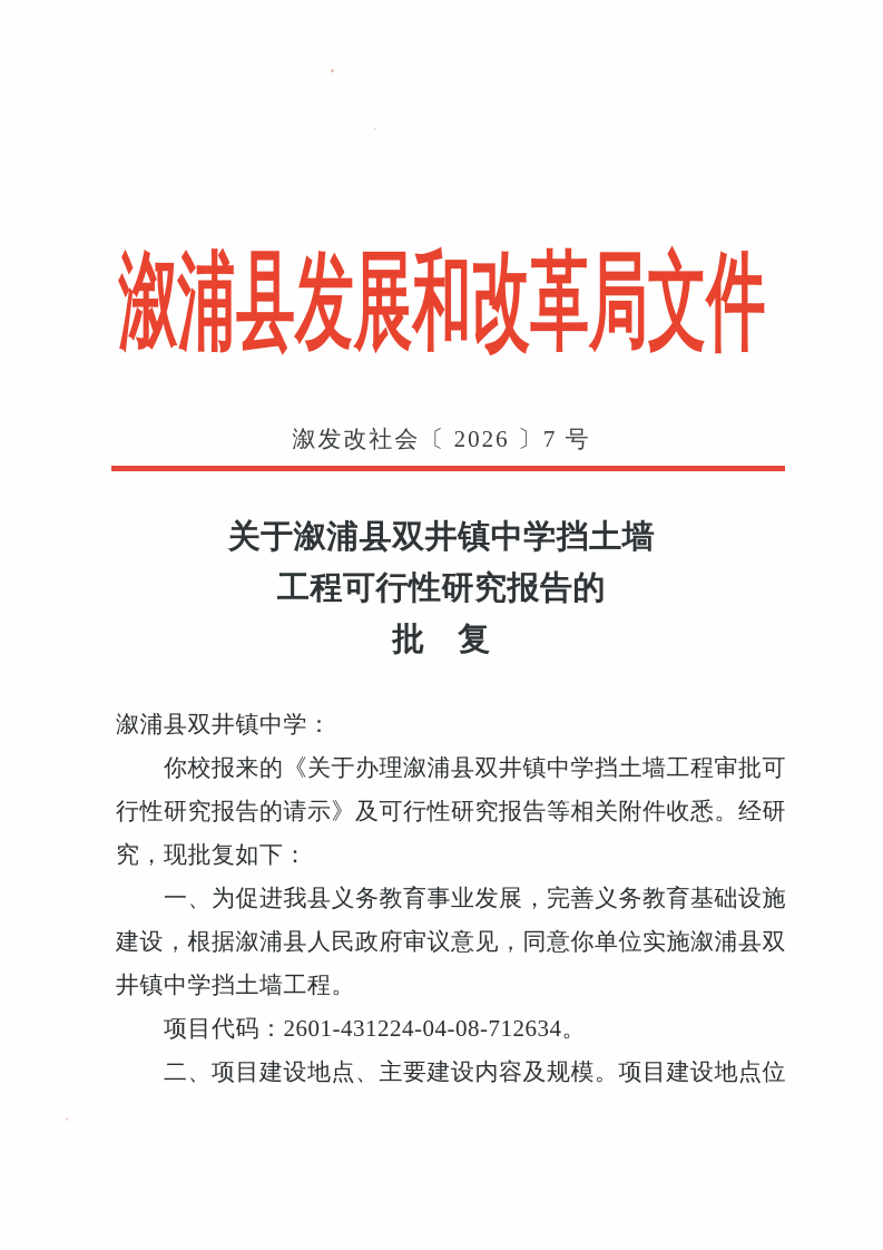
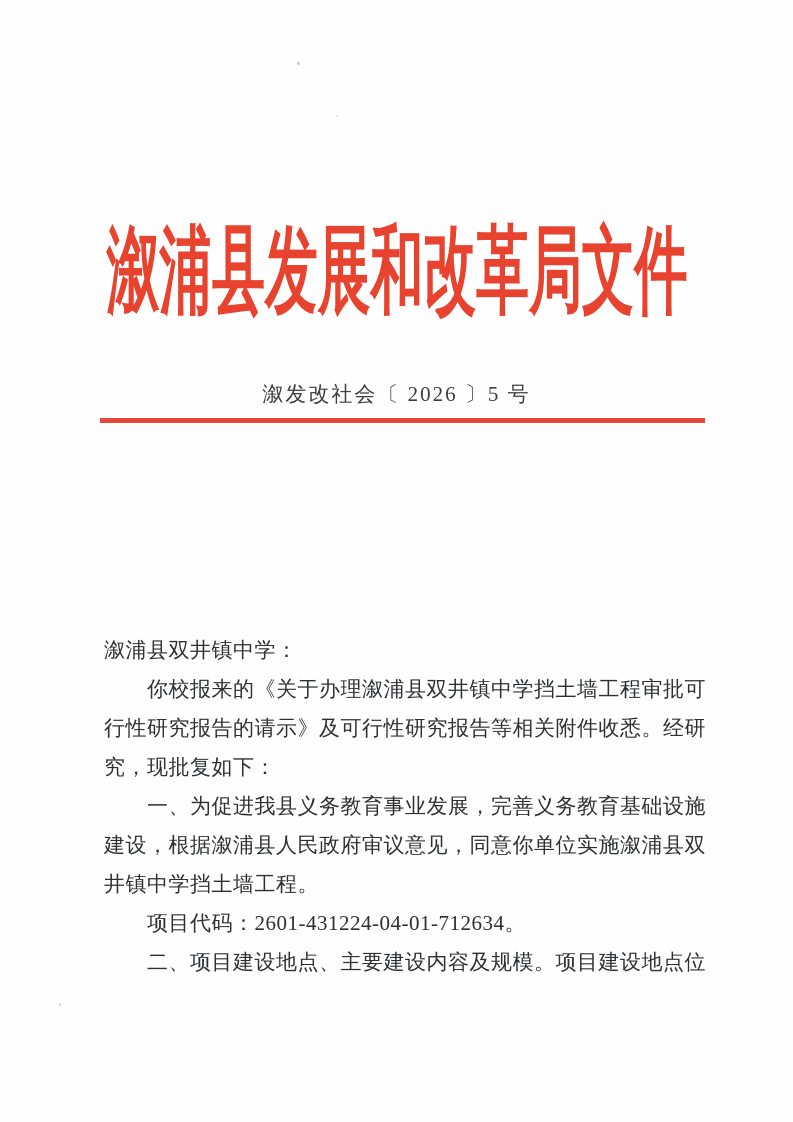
  溆浦县发展和改革局文件
- 溆发改社会〔 2026 〕7 号
+ 溆发改社会〔 2026 〕5 号
- 关于溆浦县双井镇中学挡土墙
- 工程可行性研究报告的
- 批 复
  溆浦县双井镇中学：
  你校报来的《关于办理溆浦县双井镇中学挡土墙工程审批可
  行性研究报告的请示》及可行性研究报告等相关附件收悉。经研
  究，现批复如下：
  一、为促进我县义务教育事业发展，完善义务教育基础设施
  建设，根据溆浦县人民政府审议意见，同意你单位实施溆浦县双
  井镇中学挡土墙工程。
- 项目代码：2601-431224-04-08-712634。
+ 项目代码：2601-431224-04-01-712634。
  二、项目建设地点、主要建设内容及规模。项目建设地点位
